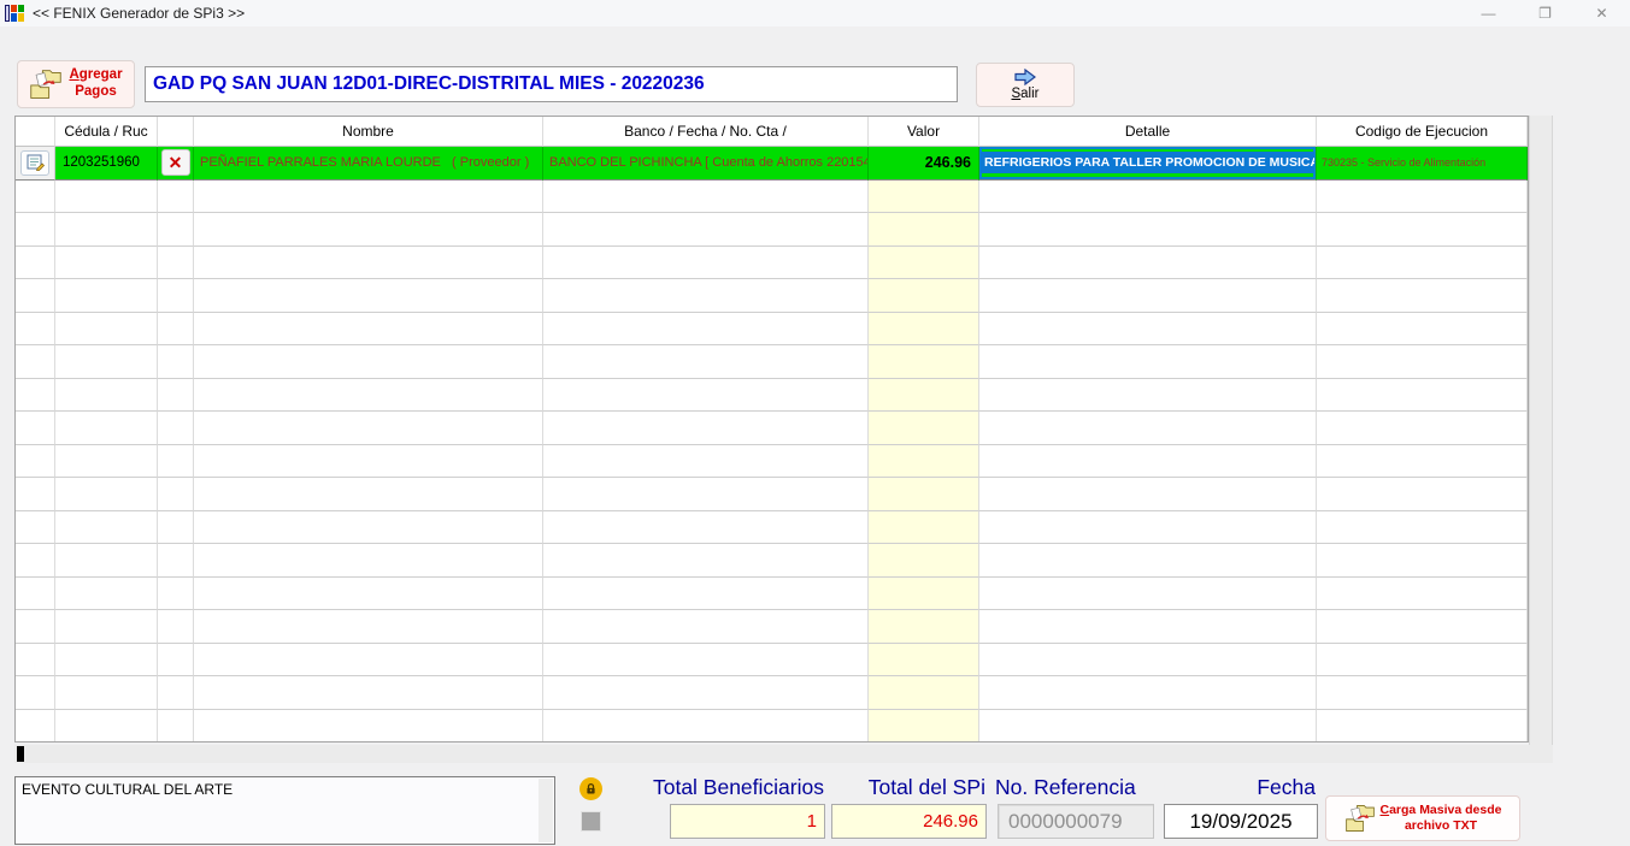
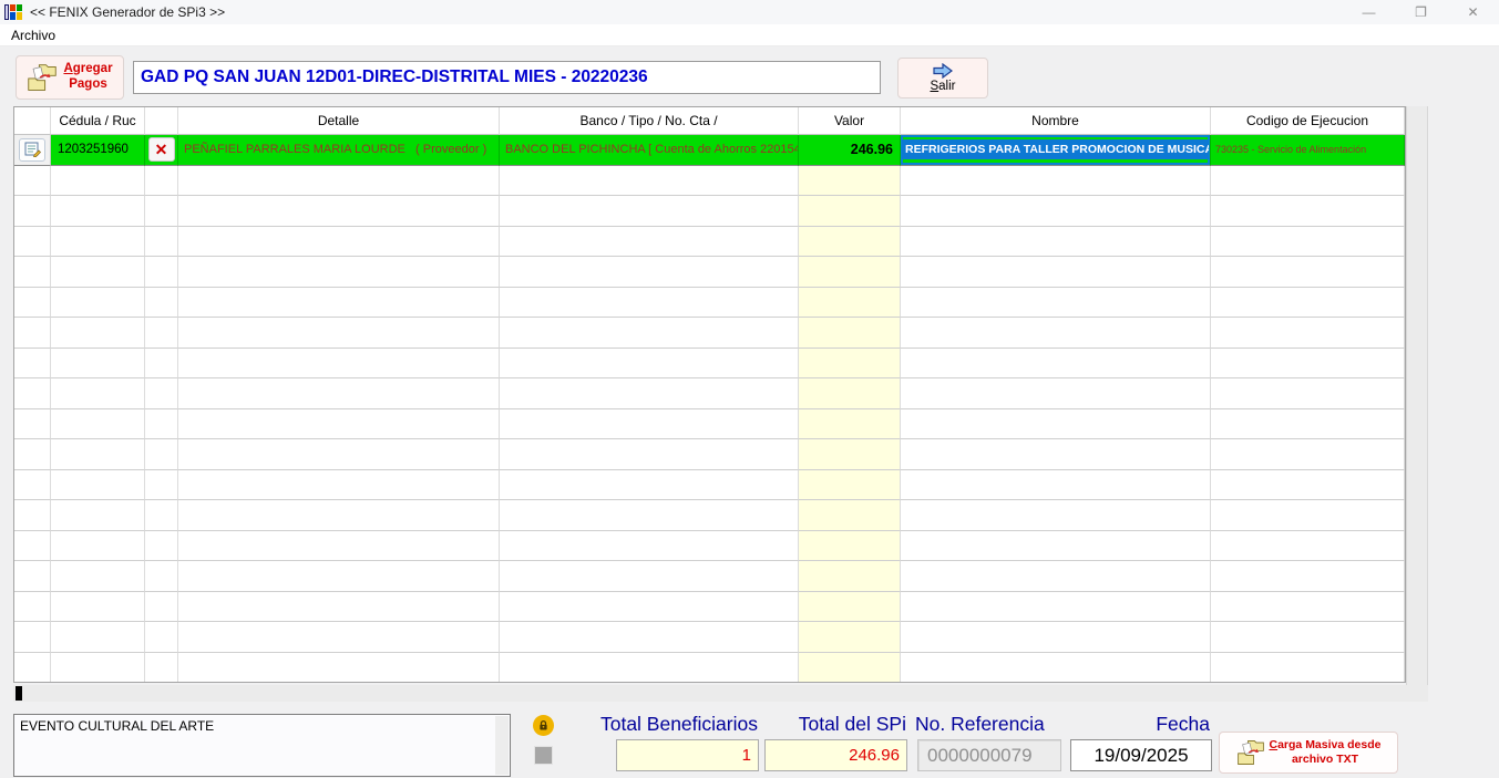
  << FENIX Generador de SPi3 >>
  —
  ❐
  ✕
+ Archivo
  Agregar
  Pagos
  GAD PQ SAN JUAN 12D01-DIREC-DISTRITAL MIES - 20220236
  Salir
  Cédula / Ruc
- Nombre
+ Detalle
- Banco / Fecha / No. Cta /
+ Banco / Tipo / No. Cta /
  Valor
- Detalle
+ Nombre
  Codigo de Ejecucion
  1203251960
  ✕
  PEÑAFIEL PARRALES MARIA LOURDE ( Proveedor )
  BANCO DEL PICHINCHA [ Cuenta de Ahorros 220154
  246.96
  REFRIGERIOS PARA TALLER PROMOCION DE MUSIC
  730235 - Servicio de Alimentación
  EVENTO CULTURAL DEL ARTE
  Total Beneficiarios
  Total del SPi
  No. Referencia
  Fecha
  1
  246.96
  0000000079
  19/09/2025
  Carga Masiva desde
  archivo TXT
